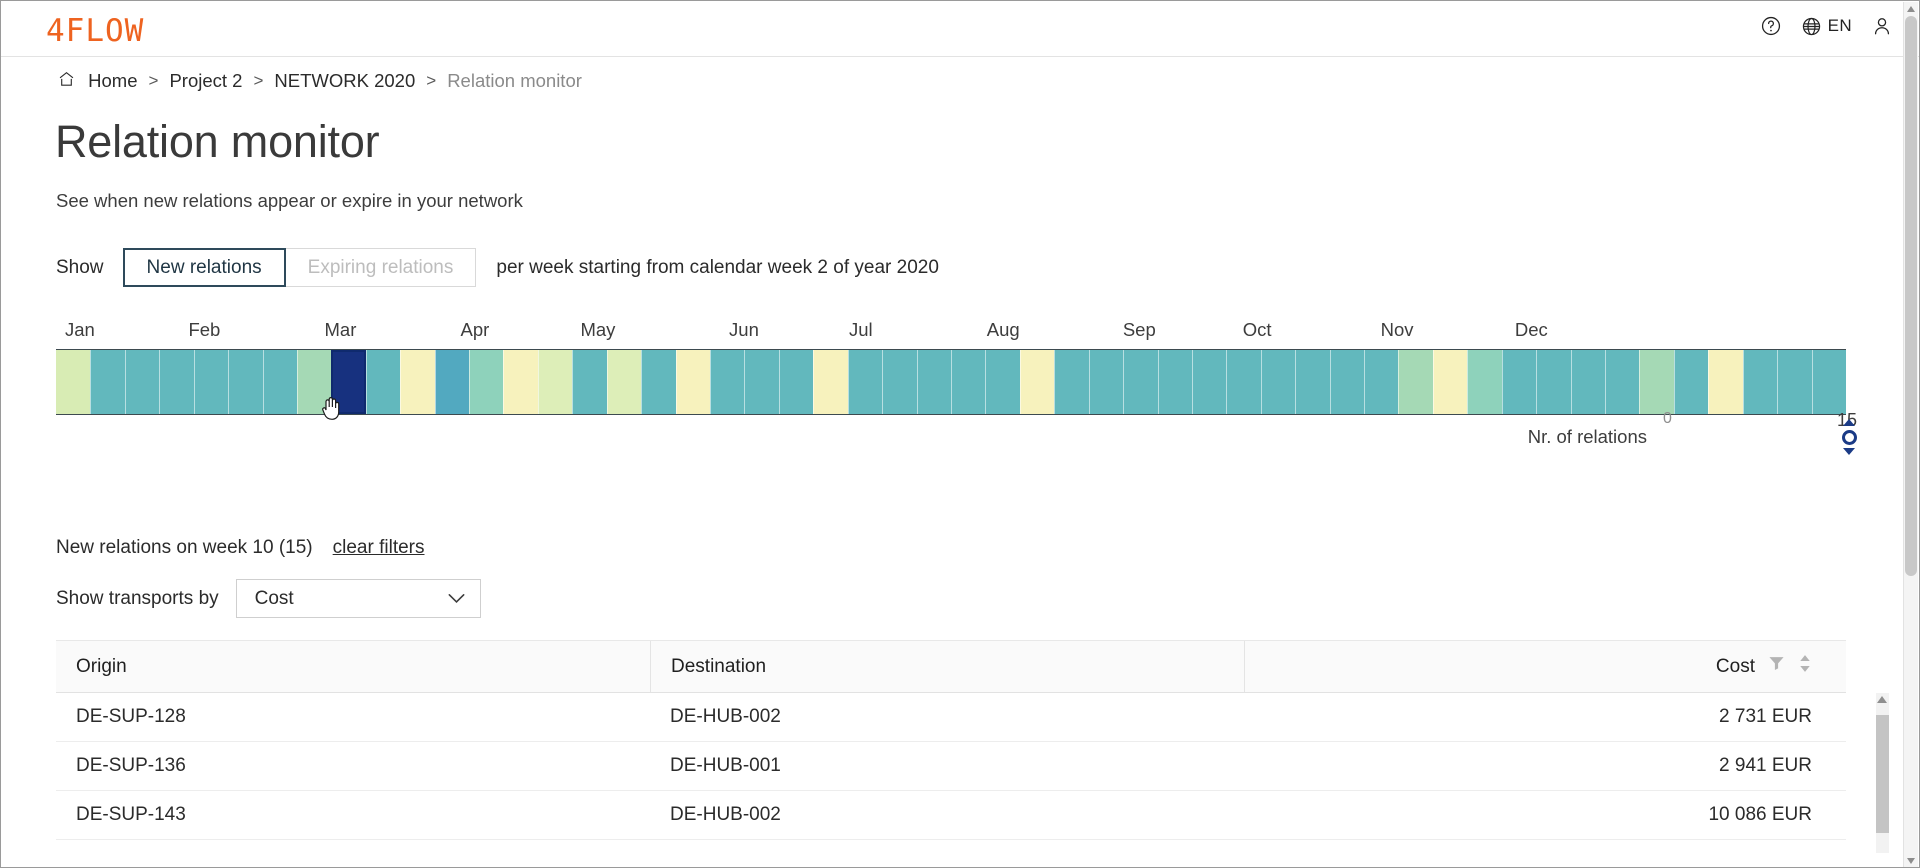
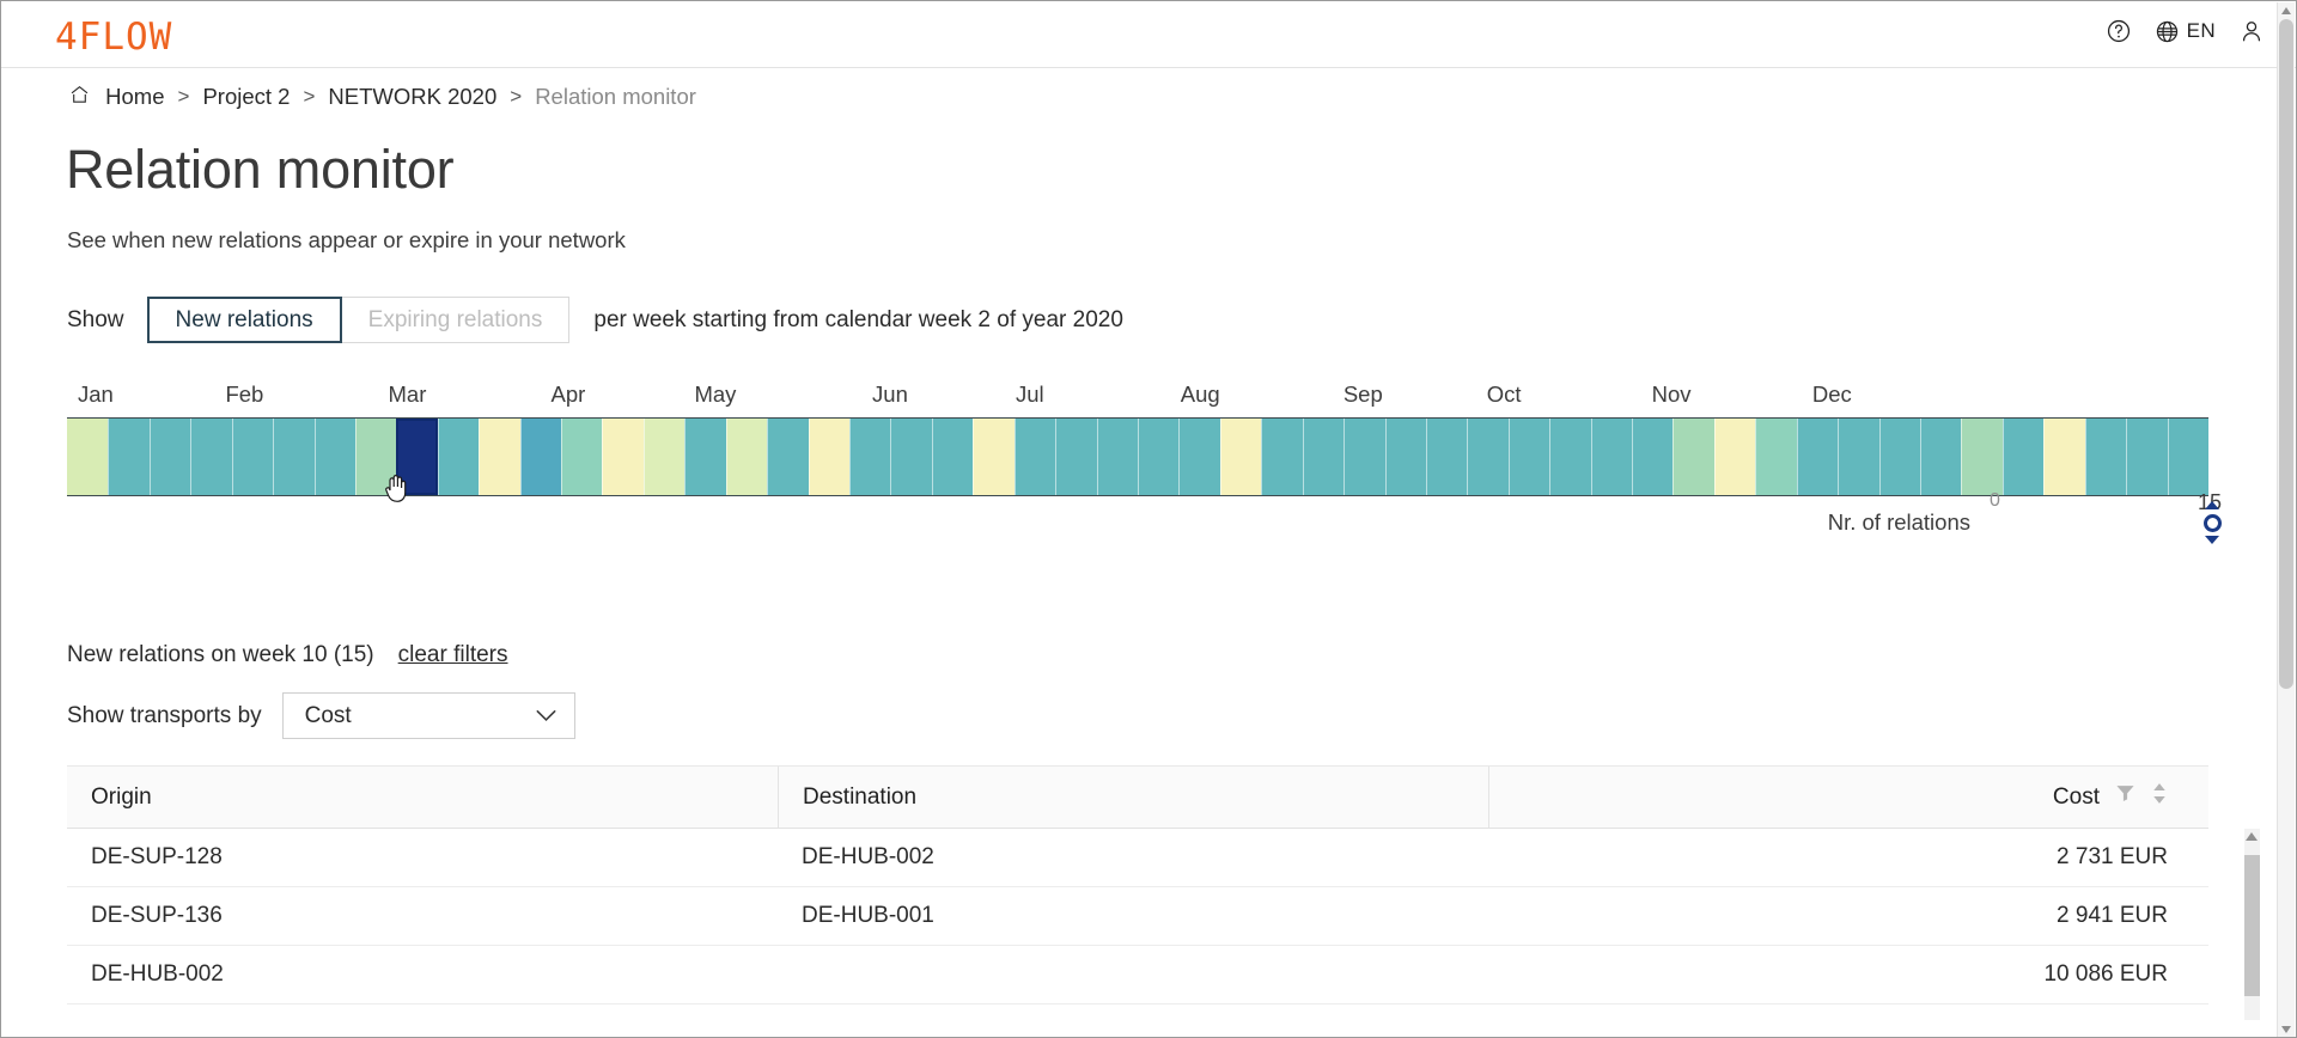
  4FLOW
  EN
  Home
  >
  Project 2
  >
  NETWORK 2020
  >
  Relation monitor
  Relation monitor
  See when new relations appear or expire in your network
  Show
  New relations
  Expiring relations
  per week starting from calendar week 2 of year 2020
  Jan
  Feb
  Mar
  Apr
  May
  Jun
  Jul
  Aug
  Sep
  Oct
  Nov
  Dec
  Nr. of relations
  0
  15
  New relations on week 10 (15)
  clear filters
  Show transports by
  Cost
  Origin
  Destination
  Cost
  DE-SUP-128
  DE-HUB-002
  2 731 EUR
  DE-SUP-136
  DE-HUB-001
  2 941 EUR
- DE-SUP-143
  DE-HUB-002
  10 086 EUR
